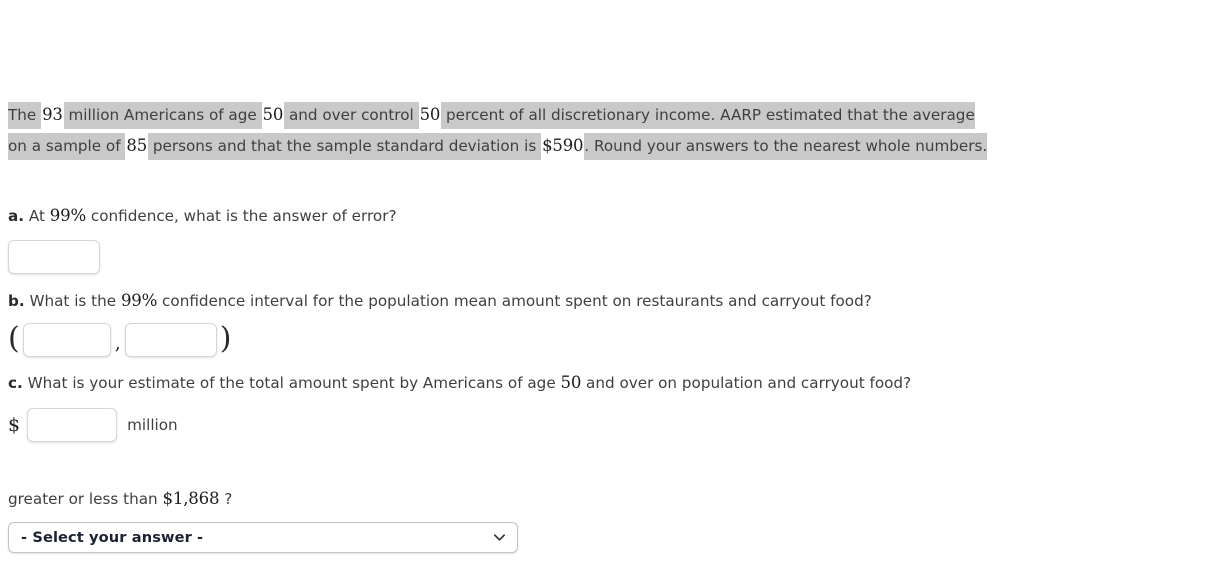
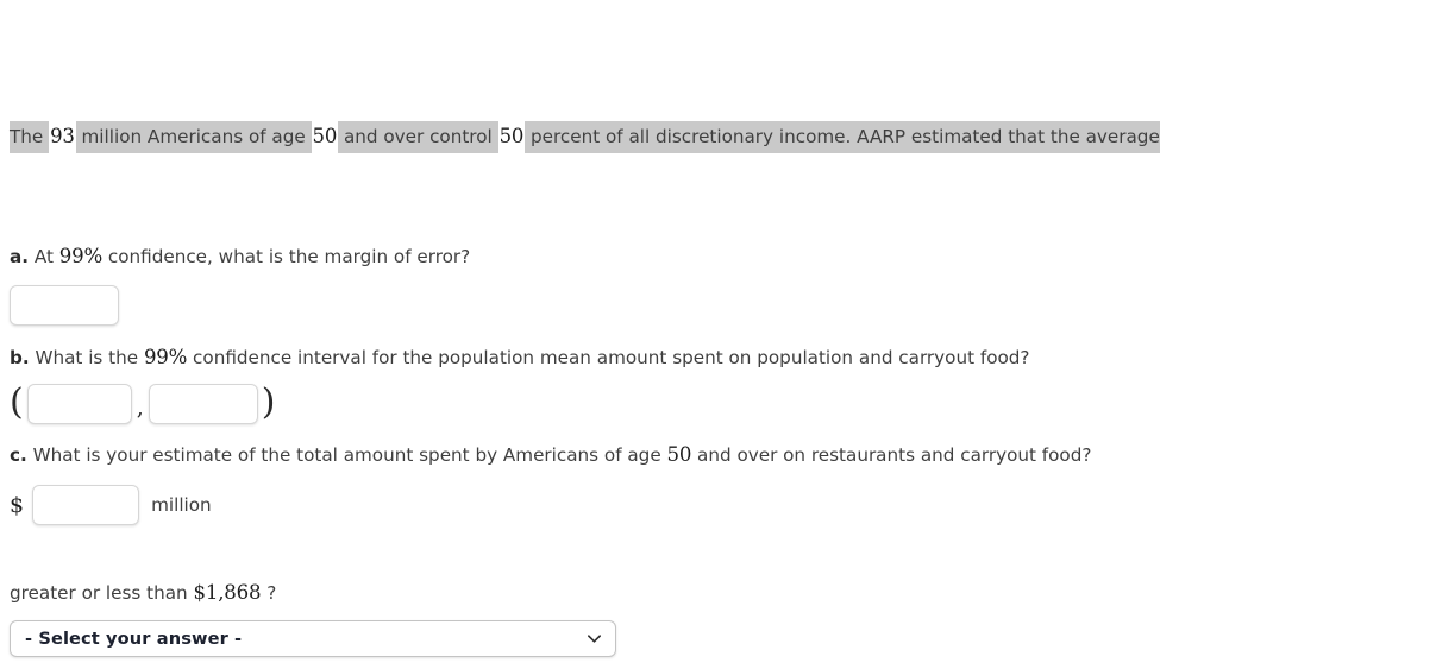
  The 93 million Americans of age 50 and over control 50 percent of all discretionary income. AARP estimated that the average
- on a sample of 85 persons and that the sample standard deviation is $590. Round your answers to the nearest whole numbers.
- a. At 99% confidence, what is the answer of error?
+ a. At 99% confidence, what is the margin of error?
- b. What is the 99% confidence interval for the population mean amount spent on restaurants and carryout food?
+ b. What is the 99% confidence interval for the population mean amount spent on population and carryout food?
  (
  ,
  )
- c. What is your estimate of the total amount spent by Americans of age 50 and over on population and carryout food?
+ c. What is your estimate of the total amount spent by Americans of age 50 and over on restaurants and carryout food?
  $
  million
  greater or less than $1,868 ?
  - Select your answer -
